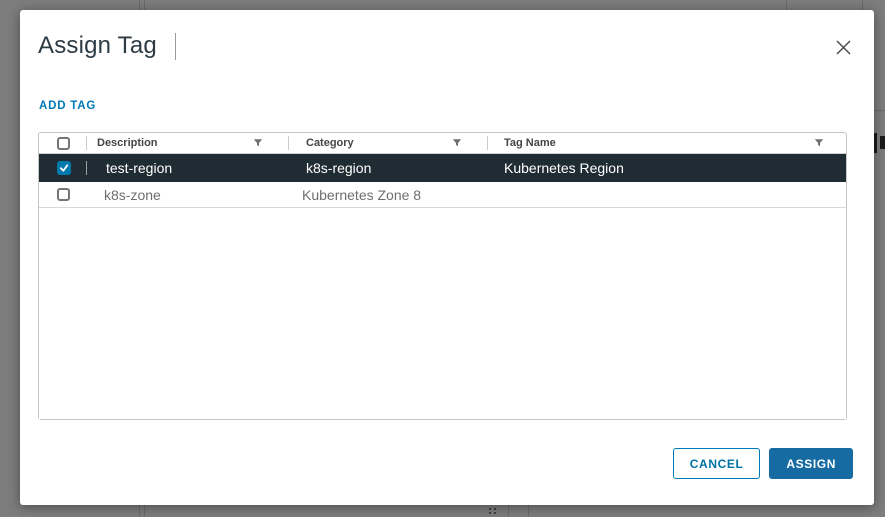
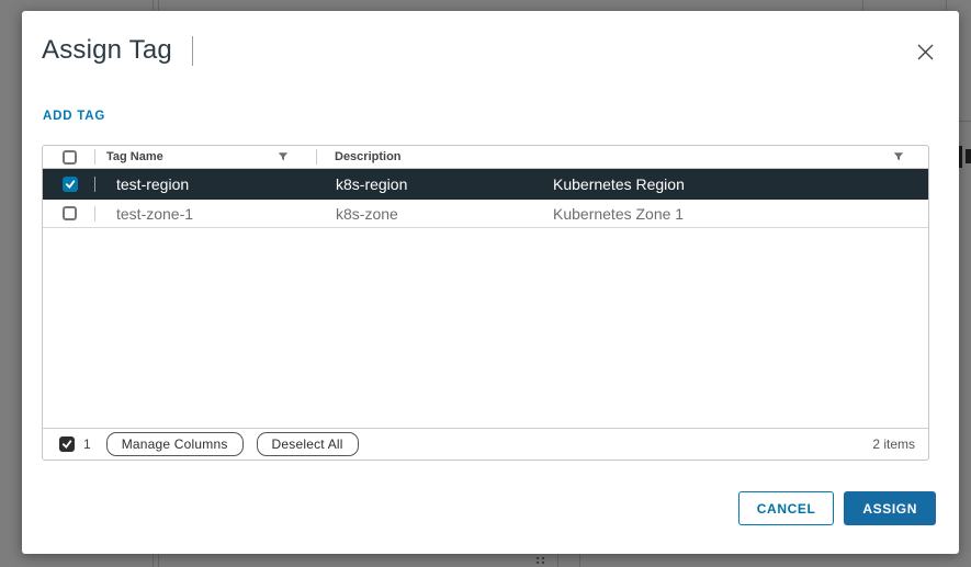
  Assign Tag
  ADD TAG
- Description
+ Tag Name
- Category
- Tag Name
+ Description
  test-region
  k8s-region
  Kubernetes Region
+ test-zone-1
  k8s-zone
- Kubernetes Zone 8
+ Kubernetes Zone 1
+ 1
+ Manage Columns
+ Deselect All
+ 2 items
  CANCEL
  ASSIGN
